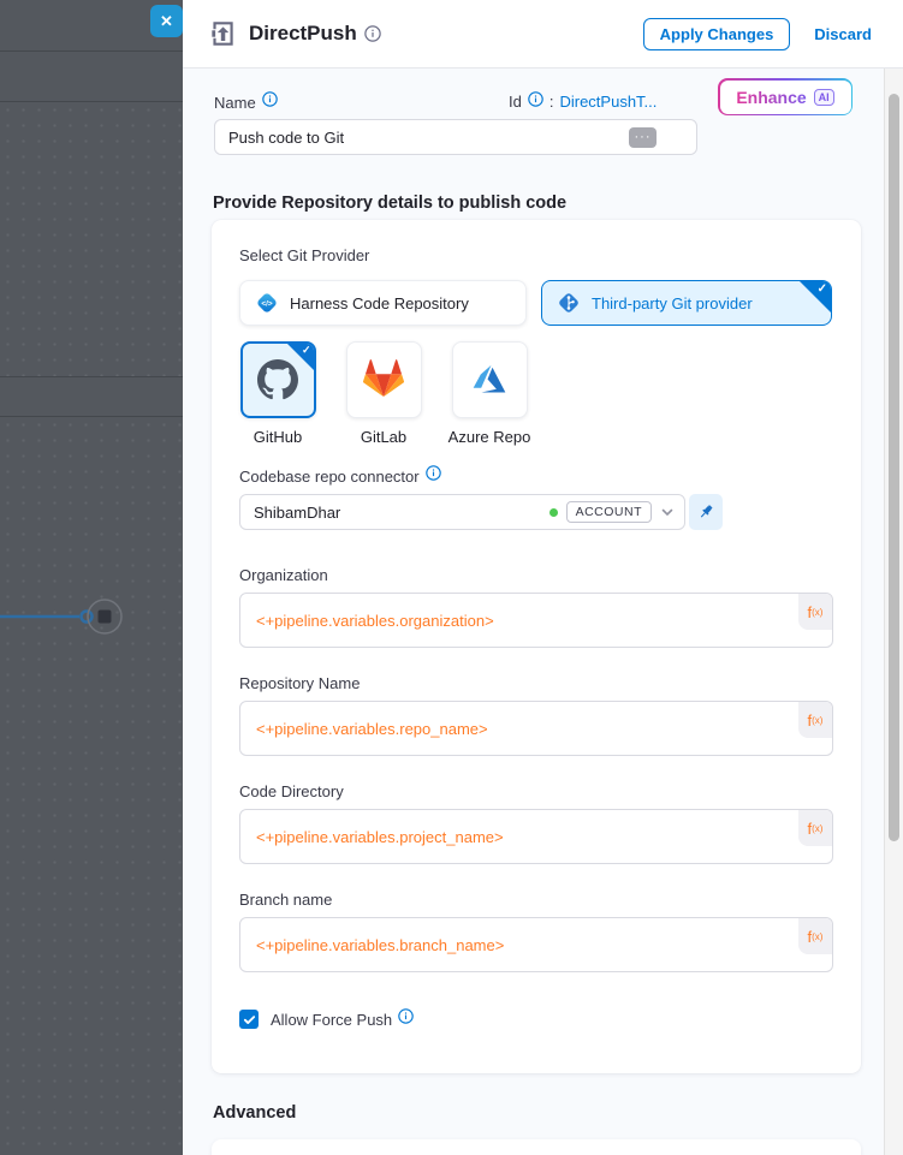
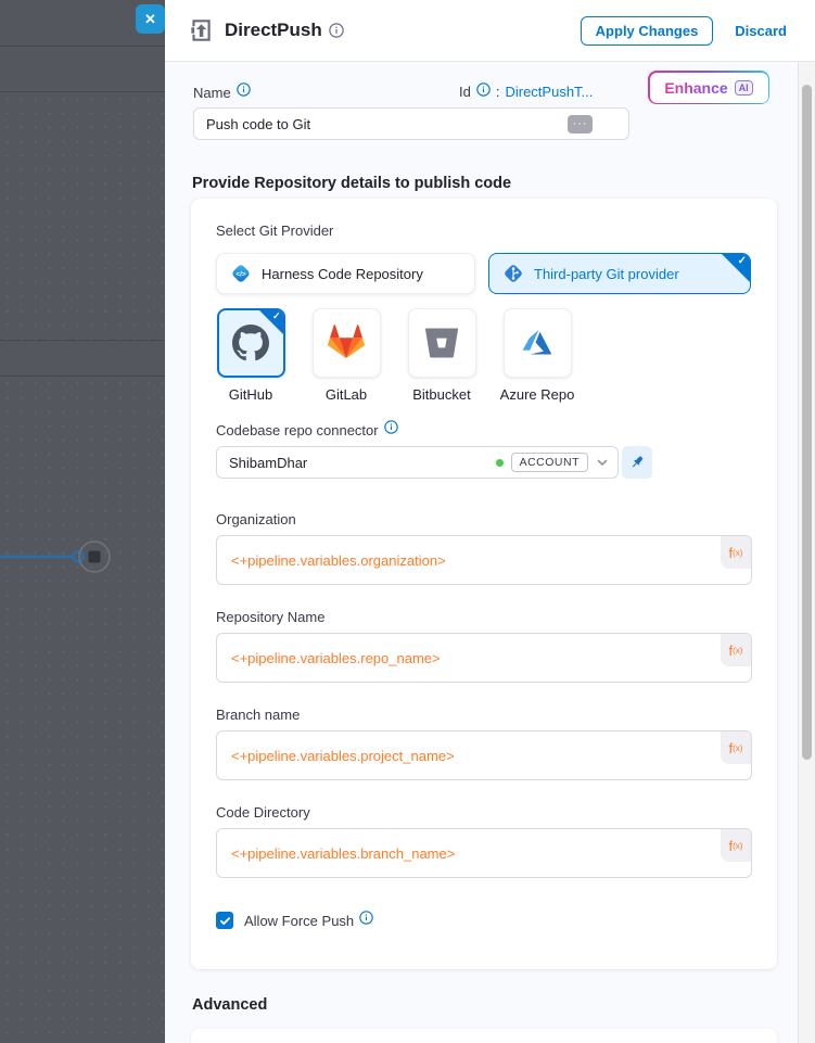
  ✕
  DirectPush
  Apply Changes
  Discard
  Name
  Id
  :
  DirectPushT...
  Enhance
  AI
  Push code to Git
  ···
  Provide Repository details to publish code
  Select Git Provider
  Harness Code Repository
  Third-party Git provider
  ✓
  ✓
  GitHub
  GitLab
+ Bitbucket
  Azure Repo
  Codebase repo connector
  ShibamDhar
  ACCOUNT
  Organization
  <+pipeline.variables.organization>
  f
  (x)
  Repository Name
  <+pipeline.variables.repo_name>
  f
  (x)
- Code Directory
+ Branch name
  <+pipeline.variables.project_name>
  f
  (x)
- Branch name
+ Code Directory
  <+pipeline.variables.branch_name>
  f
  (x)
  Allow Force Push
  Advanced
